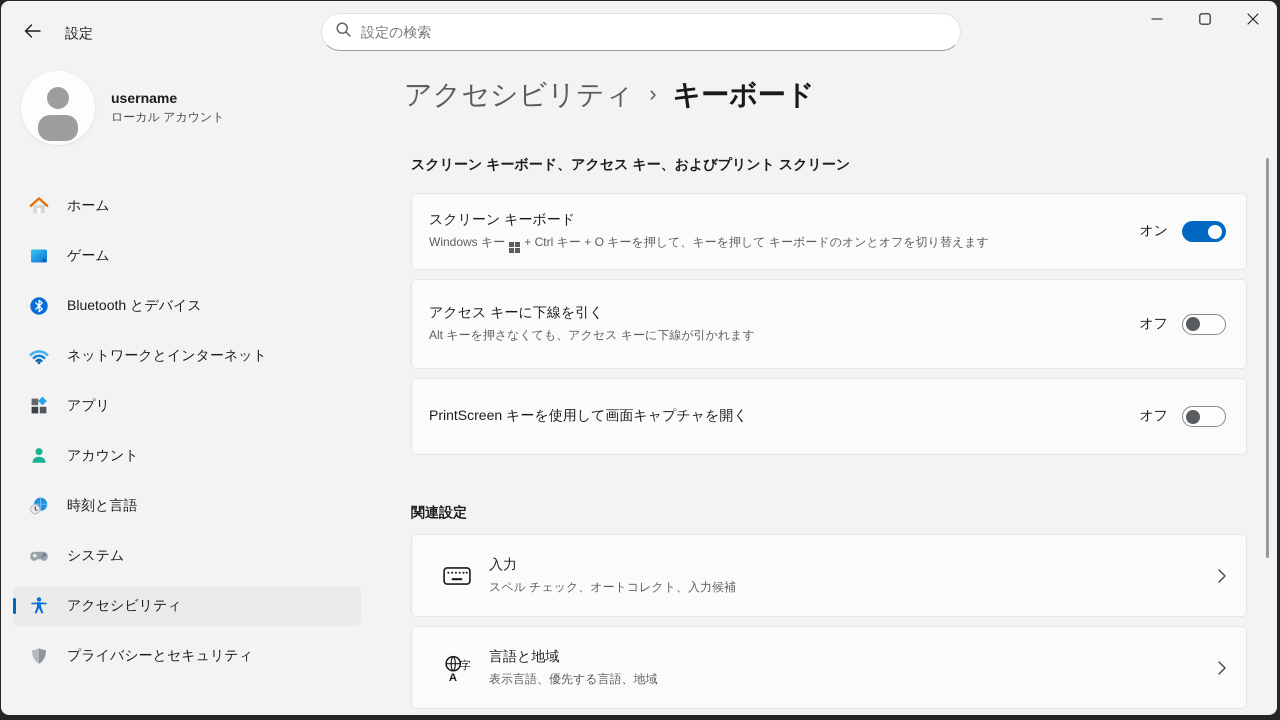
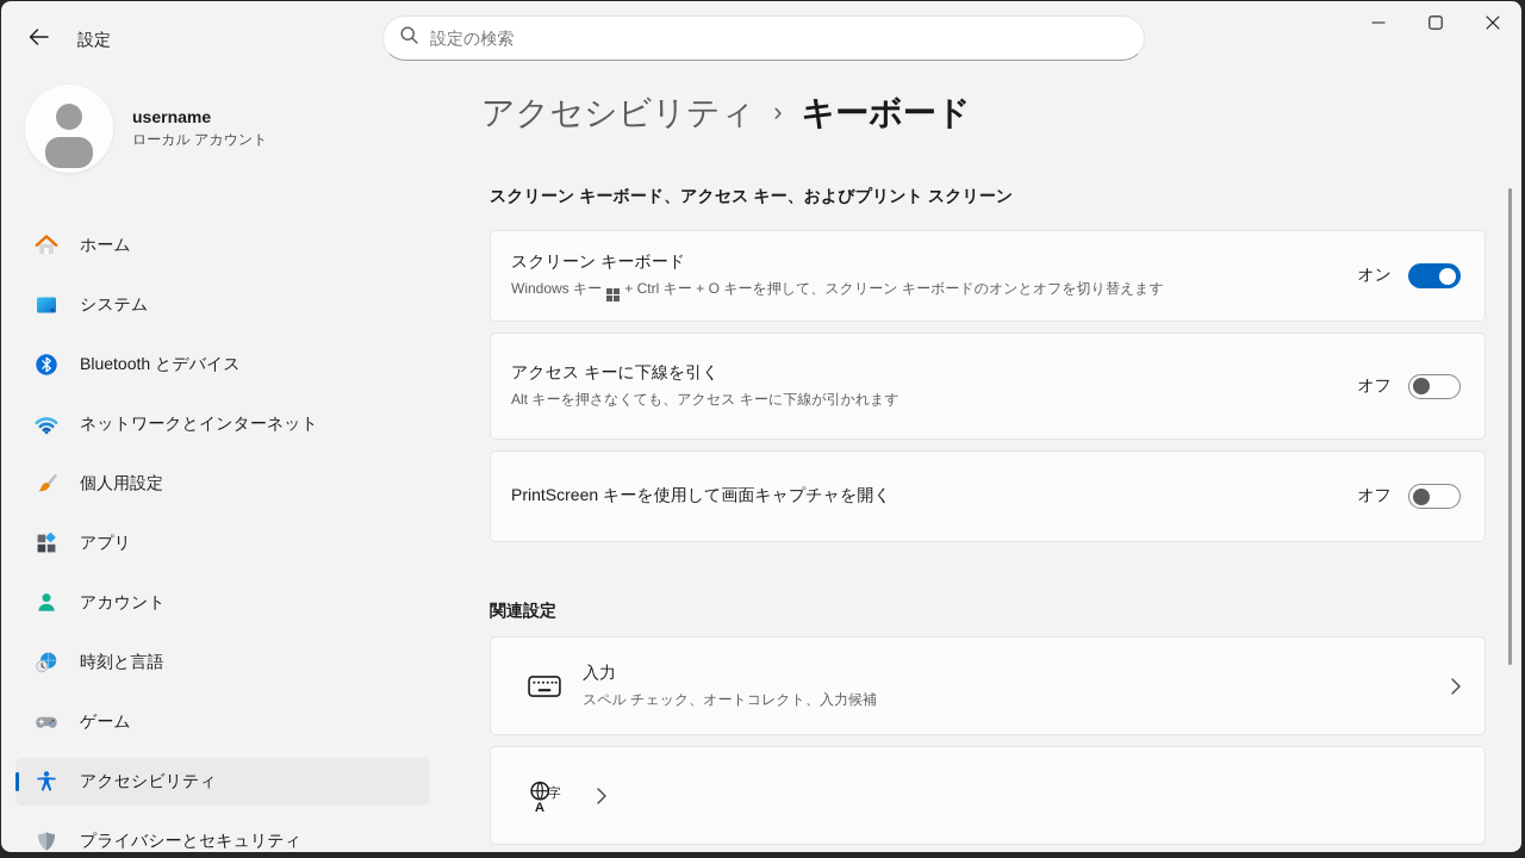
  設定
  設定の検索
  username
  ローカル アカウント
  ホーム
- ゲーム
+ システム
  Bluetooth とデバイス
  ネットワークとインターネット
+ 個人用設定
  アプリ
  アカウント
  時刻と言語
- システム
+ ゲーム
  アクセシビリティ
  プライバシーとセキュリティ
  アクセシビリティ
  ›
  キーボード
  スクリーン キーボード、アクセス キー、およびプリント スクリーン
  スクリーン キーボード
- Windows キー + Ctrl キー + O キーを押して、キーを押して キーボードのオンとオフを切り替えます
+ Windows キー + Ctrl キー + O キーを押して、スクリーン キーボードのオンとオフを切り替えます
  オン
  アクセス キーに下線を引く
  Alt キーを押さなくても、アクセス キーに下線が引かれます
  オフ
  PrintScreen キーを使用して画面キャプチャを開く
  オフ
  関連設定
  入力
  スペル チェック、オートコレクト、入力候補
  字
  A
- 言語と地域
- 表示言語、優先する言語、地域
